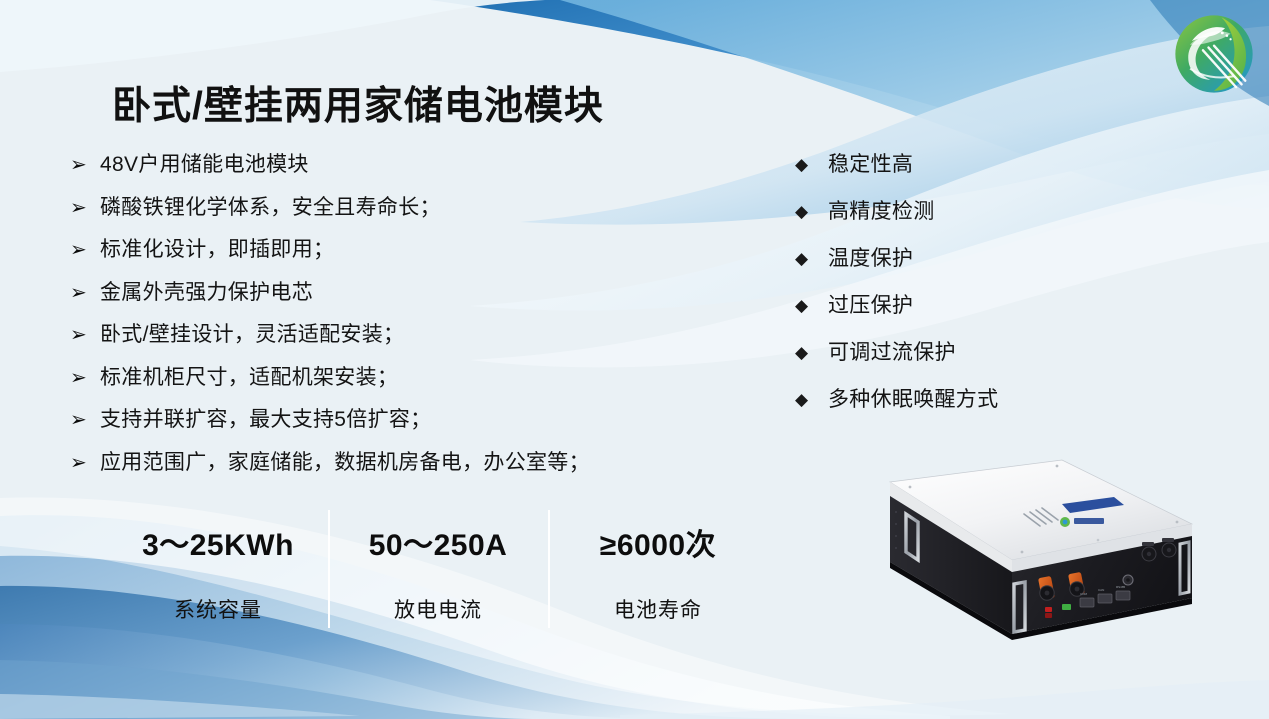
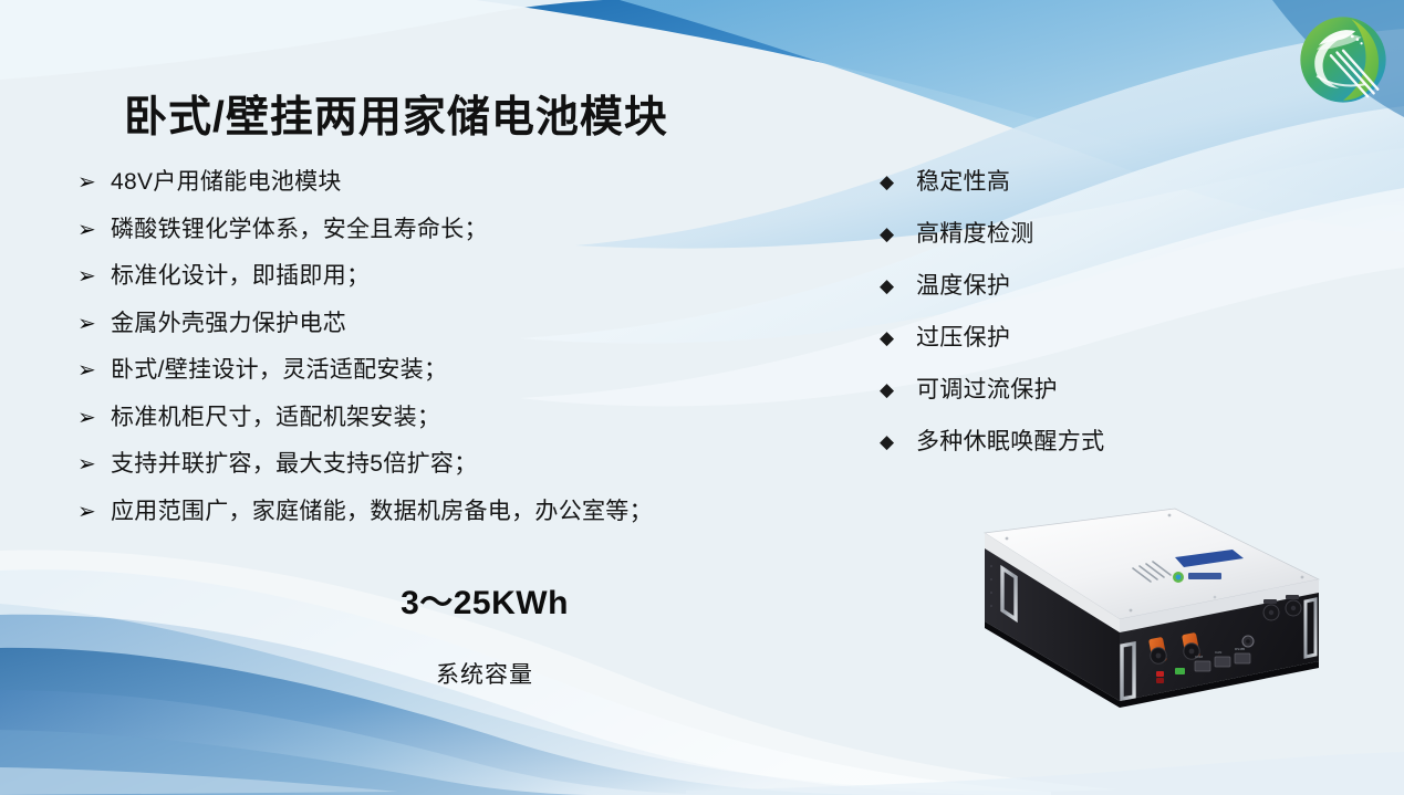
  卧式/壁挂两用家储电池模块
  ➢
  48V户用储能电池模块
  ➢
  磷酸铁锂化学体系，安全且寿命长；
  ➢
  标准化设计，即插即用；
  ➢
  金属外壳强力保护电芯
  ➢
  卧式/壁挂设计，灵活适配安装；
  ➢
  标准机柜尺寸，适配机架安装；
  ➢
  支持并联扩容，最大支持5倍扩容；
  ➢
  应用范围广，家庭储能，数据机房备电，办公室等；
  ◆
  稳定性高
  ◆
  高精度检测
  ◆
  温度保护
  ◆
  过压保护
  ◆
  可调过流保护
  ◆
  多种休眠唤醒方式
  3～25KWh
  系统容量
- 50～250A
- 放电电流
- ≥6000次
- 电池寿命
